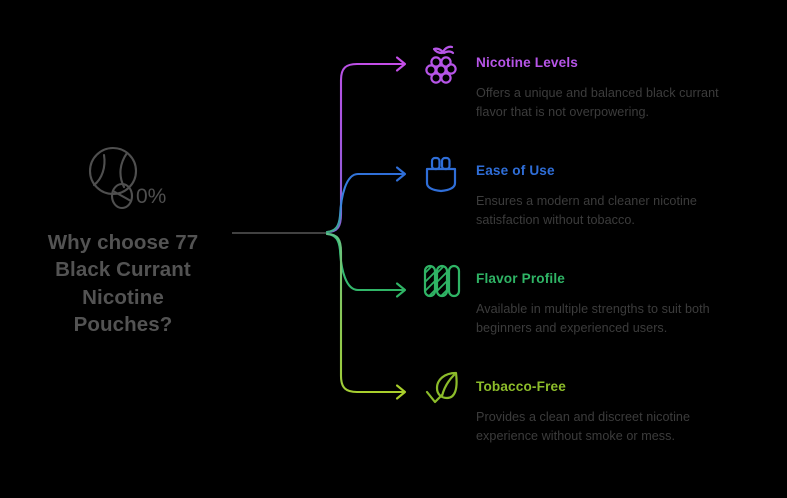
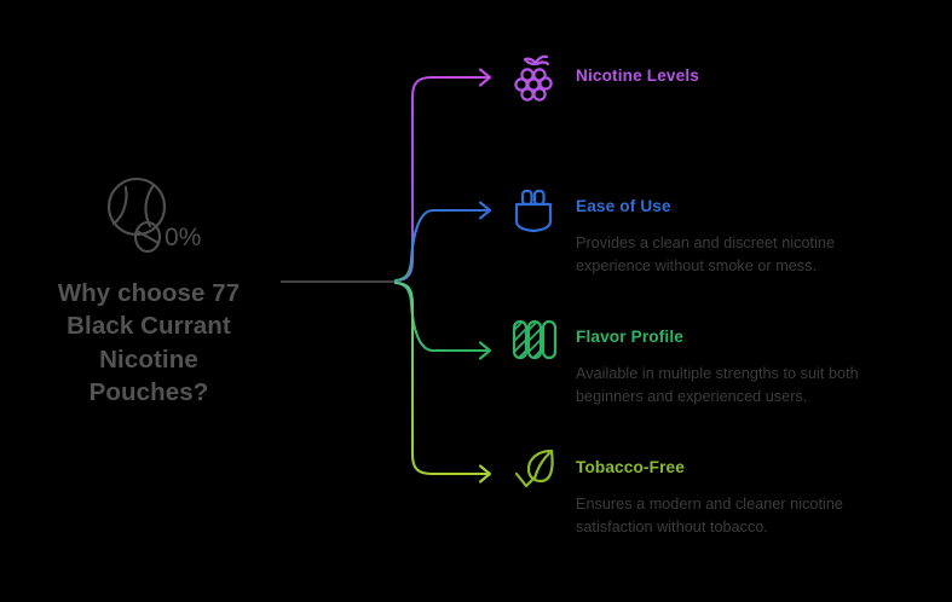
  0%
  Why choose 77
  Black Currant
  Nicotine
  Pouches?
  Nicotine Levels
- Offers a unique and balanced black currant flavor that is not overpowering.
  Ease of Use
- Ensures a modern and cleaner nicotine satisfaction without tobacco.
+ Provides a clean and discreet nicotine experience without smoke or mess.
  Flavor Profile
  Available in multiple strengths to suit both beginners and experienced users.
  Tobacco-Free
- Provides a clean and discreet nicotine experience without smoke or mess.
+ Ensures a modern and cleaner nicotine satisfaction without tobacco.
